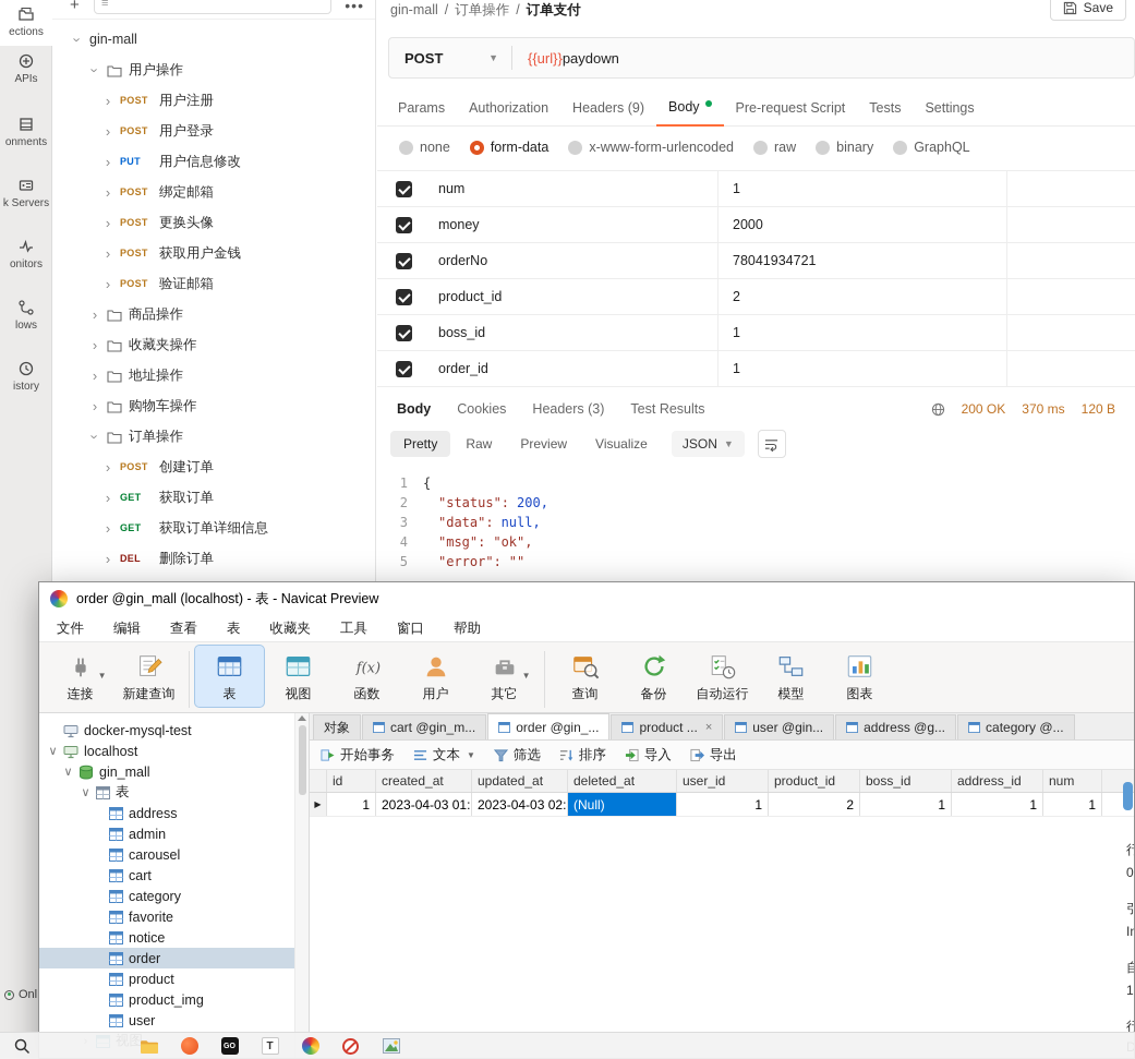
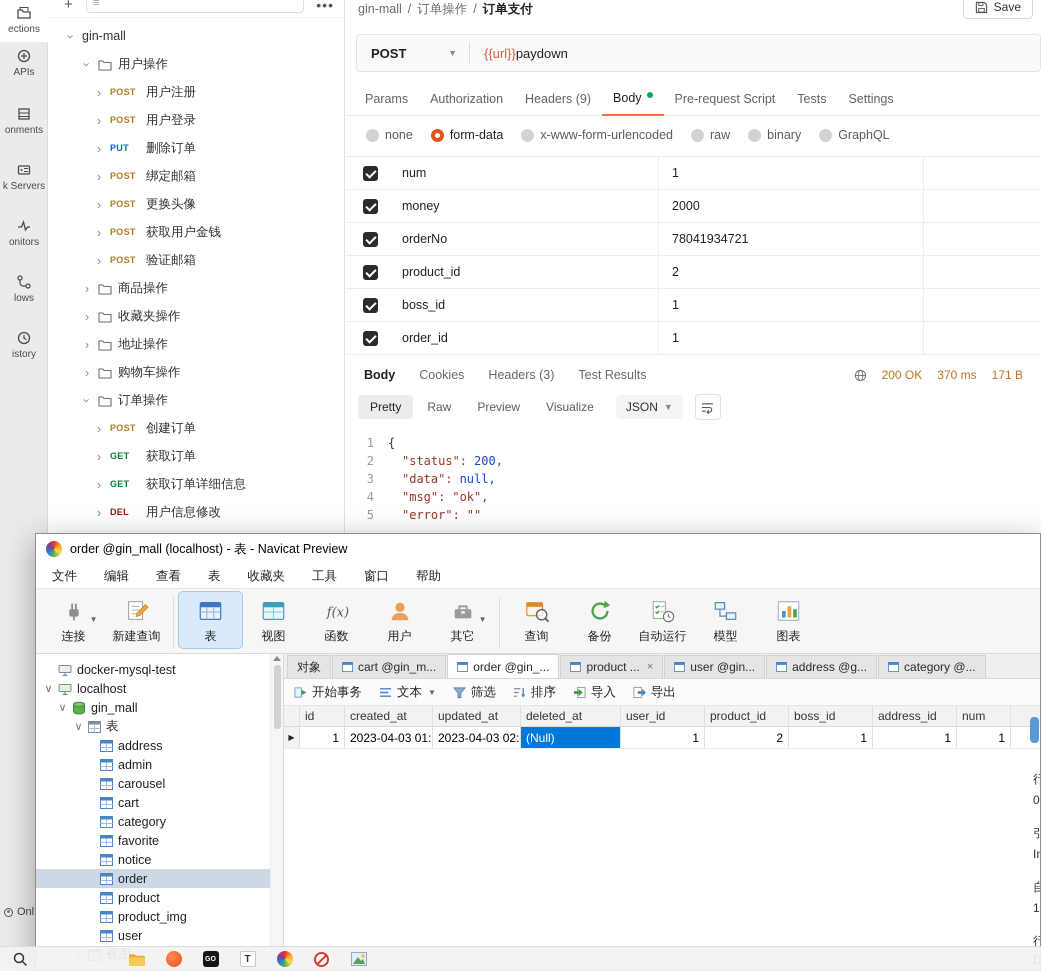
  ections
  APIs
  onments
  k Servers
  onitors
  lows
  istory
  +
  ≡
  •••
  gin-mall
  用户操作
  ›
  POST
  用户注册
  ›
  POST
  用户登录
  ›
  PUT
- 用户信息修改
+ 删除订单
  ›
  POST
  绑定邮箱
  ›
  POST
  更换头像
  ›
  POST
  获取用户金钱
  ›
  POST
  验证邮箱
  ›
  商品操作
  ›
  收藏夹操作
  ›
  地址操作
  ›
  购物车操作
  订单操作
  ›
  POST
  创建订单
  ›
  GET
  获取订单
  ›
  GET
  获取订单详细信息
  ›
  DEL
- 删除订单
+ 用户信息修改
  gin-mall
  /
  订单操作
  /
  订单支付
  Save
  POST
  ▼
  {{url}}paydown
  Params
  Authorization
  Headers (9)
  Body
  Pre-request Script
  Tests
  Settings
  none
  form-data
  x-www-form-urlencoded
  raw
  binary
  GraphQL
  num
  1
  money
  2000
  orderNo
  78041934721
  product_id
  2
  boss_id
  1
  order_id
  1
  Body
  Cookies
  Headers (3)
  Test Results
  200 OK
  370 ms
- 120 B
+ 171 B
  Pretty
  Raw
  Preview
  Visualize
  JSON
  ▼
  1
  {
  2
  "status":
  200,
  3
  "data":
  null,
  4
  "msg":
  "ok",
  5
  "error":
  ""
  Onl
  order @gin_mall (localhost) - 表 - Navicat Preview
  文件
  编辑
  查看
  表
  收藏夹
  工具
  窗口
  帮助
  ▼
  连接
  新建查询
  表
  视图
  f(x)
  函数
  用户
  ▼
  其它
  查询
  备份
  自动运行
  模型
  图表
  docker-mysql-test
  ∨
  localhost
  ∨
  gin_mall
  ∨
  表
  address
  admin
  carousel
  cart
  category
  favorite
  notice
  order
  product
  product_img
  user
  对象
  cart @gin_m...
  order @gin_...
  product ...
  ×
  user @gin...
  address @g...
  category @...
  开始事务
  文本
  ▼
  筛选
  排序
  导入
  导出
  id
  created_at
  updated_at
  deleted_at
  user_id
  product_id
  boss_id
  address_id
  num
  ▶
  1
  2023-04-03 01:
  2023-04-03 02:
  (Null)
  1
  2
  1
  1
  1
  行
  0
  引
  In
  自
  1
  行
  T
